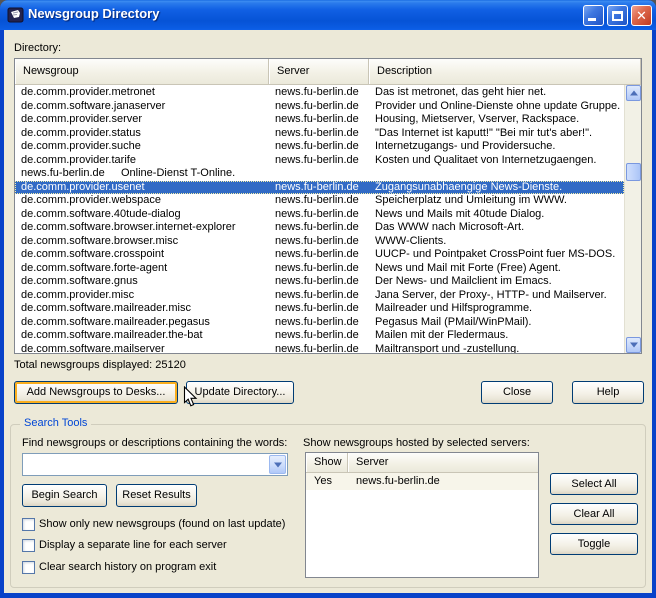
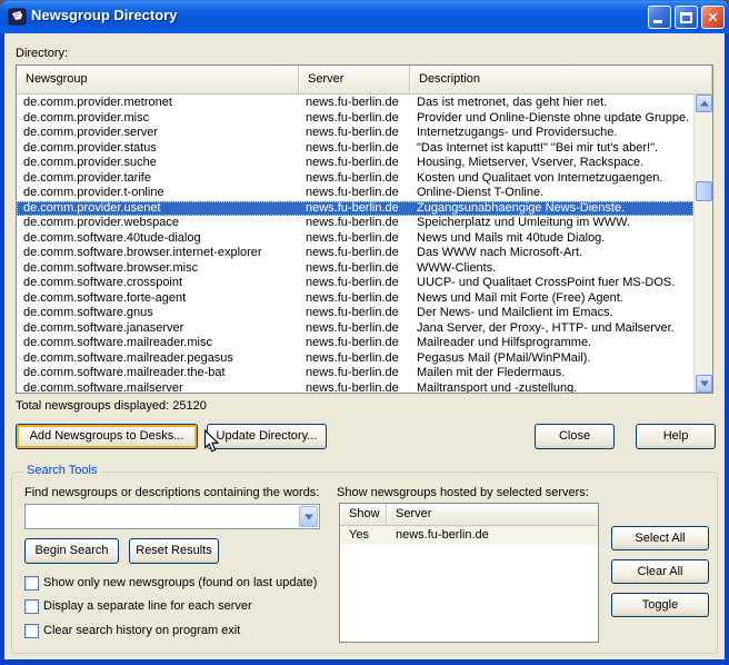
  Newsgroup Directory
  ✕
  Directory:
  Newsgroup
  Server
  Description
  de.comm.provider.metronet
  news.fu-berlin.de
  Das ist metronet, das geht hier net.
- de.comm.software.janaserver
+ de.comm.provider.misc
  news.fu-berlin.de
  Provider und Online-Dienste ohne update Gruppe.
  de.comm.provider.server
  news.fu-berlin.de
- Housing, Mietserver, Vserver, Rackspace.
+ Internetzugangs- und Providersuche.
  de.comm.provider.status
  news.fu-berlin.de
  "Das Internet ist kaputt!" "Bei mir tut's aber!".
  de.comm.provider.suche
  news.fu-berlin.de
- Internetzugangs- und Providersuche.
+ Housing, Mietserver, Vserver, Rackspace.
  de.comm.provider.tarife
  news.fu-berlin.de
  Kosten und Qualitaet von Internetzugaengen.
+ de.comm.provider.t-online
  news.fu-berlin.de
  Online-Dienst T-Online.
  de.comm.provider.usenet
  news.fu-berlin.de
  Zugangsunabhaengige News-Dienste.
  de.comm.provider.webspace
  news.fu-berlin.de
  Speicherplatz und Umleitung im WWW.
  de.comm.software.40tude-dialog
  news.fu-berlin.de
  News und Mails mit 40tude Dialog.
  de.comm.software.browser.internet-explorer
  news.fu-berlin.de
  Das WWW nach Microsoft-Art.
  de.comm.software.browser.misc
  news.fu-berlin.de
  WWW-Clients.
  de.comm.software.crosspoint
  news.fu-berlin.de
- UUCP- und Pointpaket CrossPoint fuer MS-DOS.
+ UUCP- und Qualitaet CrossPoint fuer MS-DOS.
  de.comm.software.forte-agent
  news.fu-berlin.de
  News und Mail mit Forte (Free) Agent.
  de.comm.software.gnus
  news.fu-berlin.de
  Der News- und Mailclient im Emacs.
- de.comm.provider.misc
+ de.comm.software.janaserver
  news.fu-berlin.de
  Jana Server, der Proxy-, HTTP- und Mailserver.
  de.comm.software.mailreader.misc
  news.fu-berlin.de
  Mailreader und Hilfsprogramme.
  de.comm.software.mailreader.pegasus
  news.fu-berlin.de
  Pegasus Mail (PMail/WinPMail).
  de.comm.software.mailreader.the-bat
  news.fu-berlin.de
  Mailen mit der Fledermaus.
  de.comm.software.mailserver
  news.fu-berlin.de
  Mailtransport und -zustellung.
  Total newsgroups displayed: 25120
  Add Newsgroups to Desks...
  Update Directory...
  Close
  Help
  Search Tools
  Find newsgroups or descriptions containing the words:
  Begin Search
  Reset Results
  Show only new newsgroups (found on last update)
  Display a separate line for each server
  Clear search history on program exit
  Show newsgroups hosted by selected servers:
  Show
  Server
  Yes
  news.fu-berlin.de
  Select All
  Clear All
  Toggle
